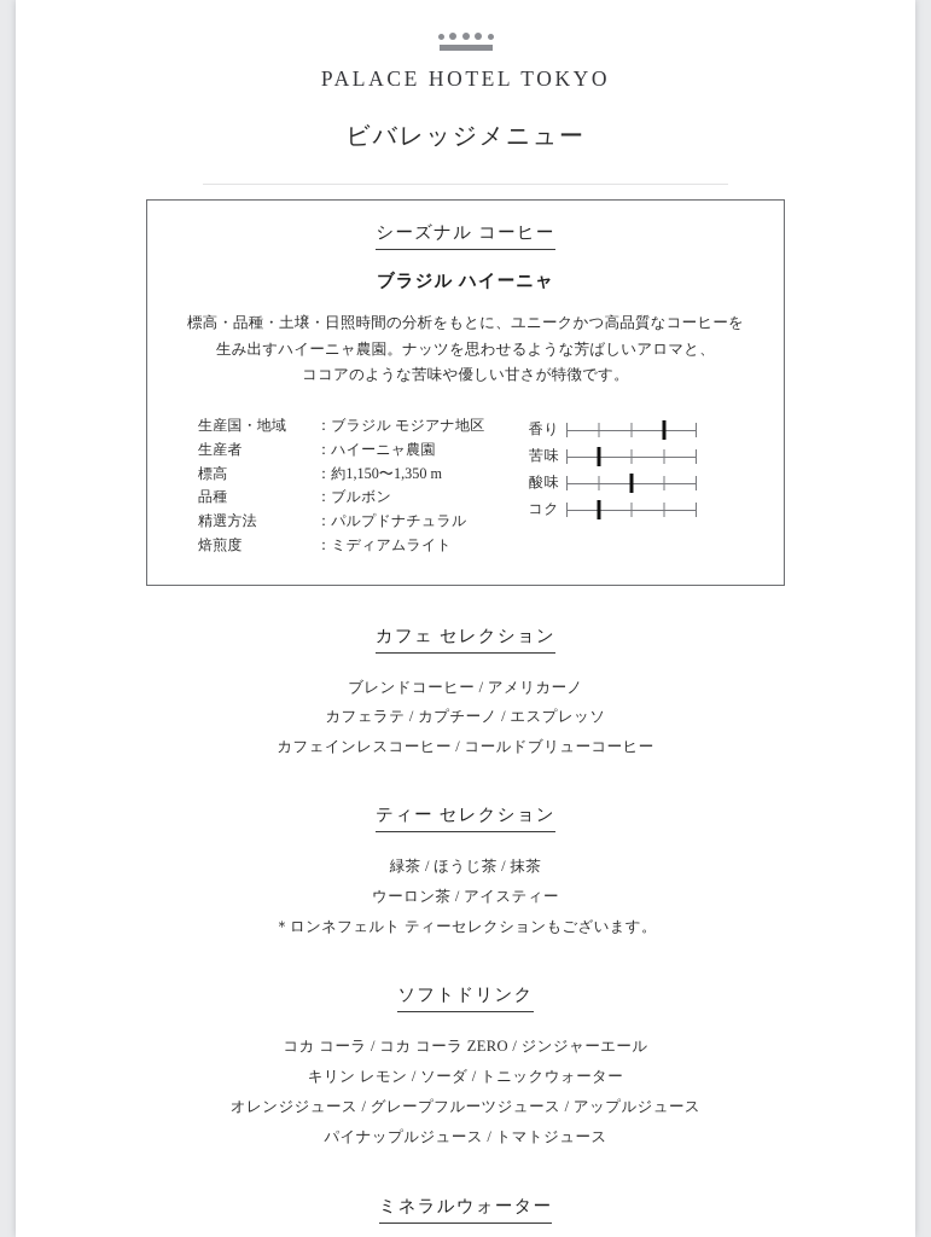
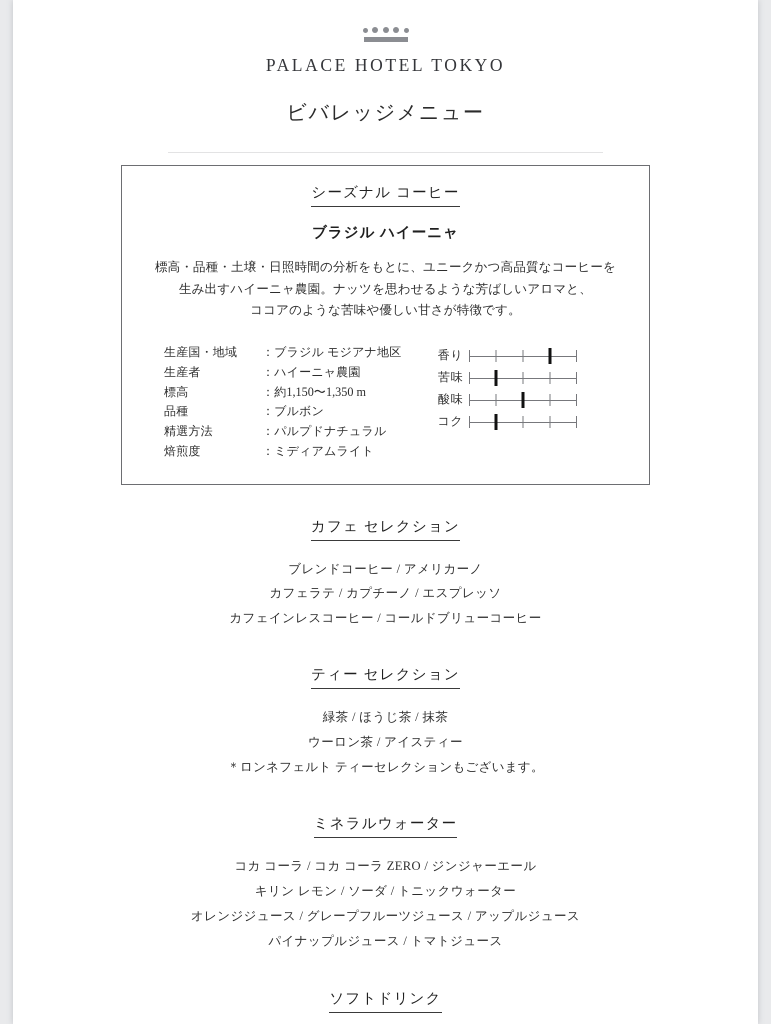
  PALACE HOTEL TOKYO
  ビバレッジメニュー
  シーズナル コーヒー
  ブラジル ハイーニャ
  標高・品種・土壌・日照時間の分析をもとに、ユニークかつ高品質なコーヒーを
  生み出すハイーニャ農園。ナッツを思わせるような芳ばしいアロマと、
  ココアのような苦味や優しい甘さが特徴です。
  生産国・地域
  ブラジル モジアナ地区
  生産者
  ハイーニャ農園
  標高
  約1,150〜1,350 m
  品種
  ブルボン
  精選方法
  パルプドナチュラル
  焙煎度
  ミディアムライト
  香り
  苦味
  酸味
  コク
  カフェ セレクション
  ブレンドコーヒー / アメリカーノ
  カフェラテ / カプチーノ / エスプレッソ
  カフェインレスコーヒー / コールドブリューコーヒー
  ティー セレクション
  緑茶 / ほうじ茶 / 抹茶
  ウーロン茶 / アイスティー
  ＊ロンネフェルト ティーセレクションもございます。
- ソフトドリンク
+ ミネラルウォーター
  コカ コーラ / コカ コーラ ZERO / ジンジャーエール
  キリン レモン / ソーダ / トニックウォーター
  オレンジジュース / グレープフルーツジュース / アップルジュース
  パイナップルジュース / トマトジュース
- ミネラルウォーター
+ ソフトドリンク
